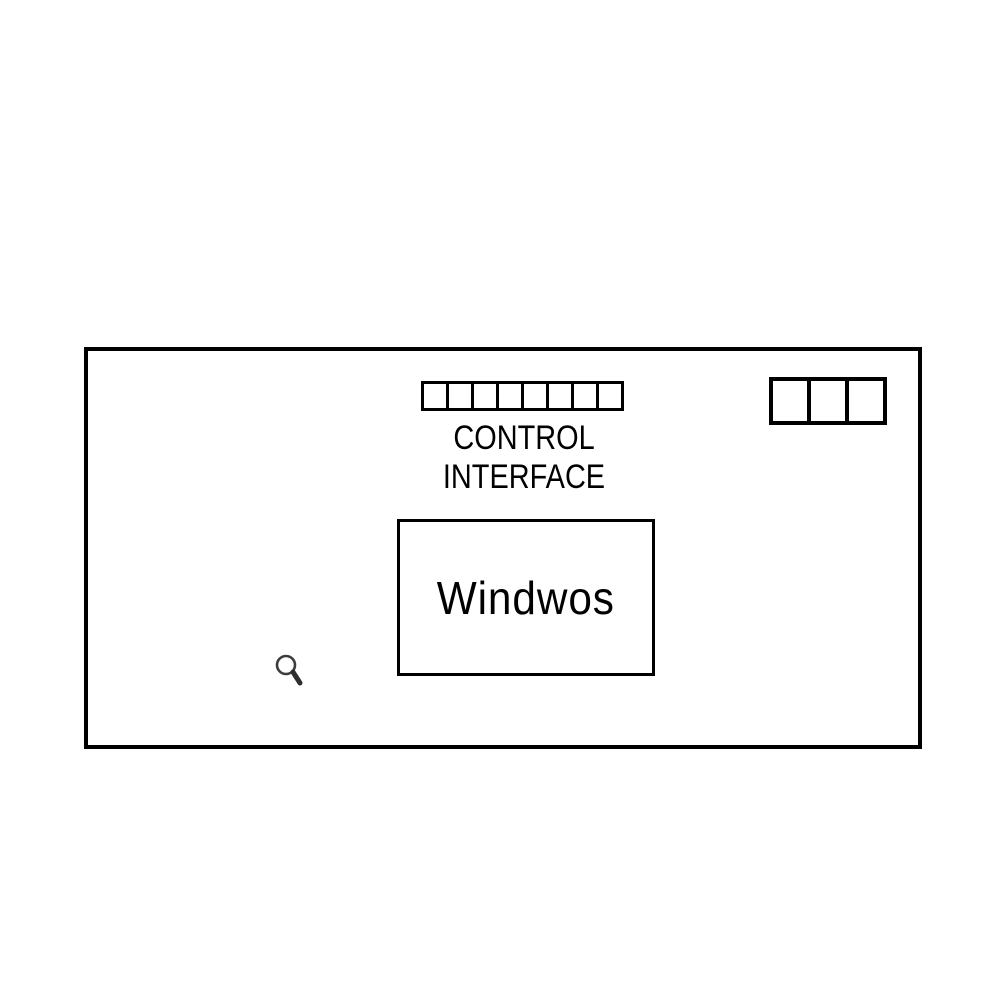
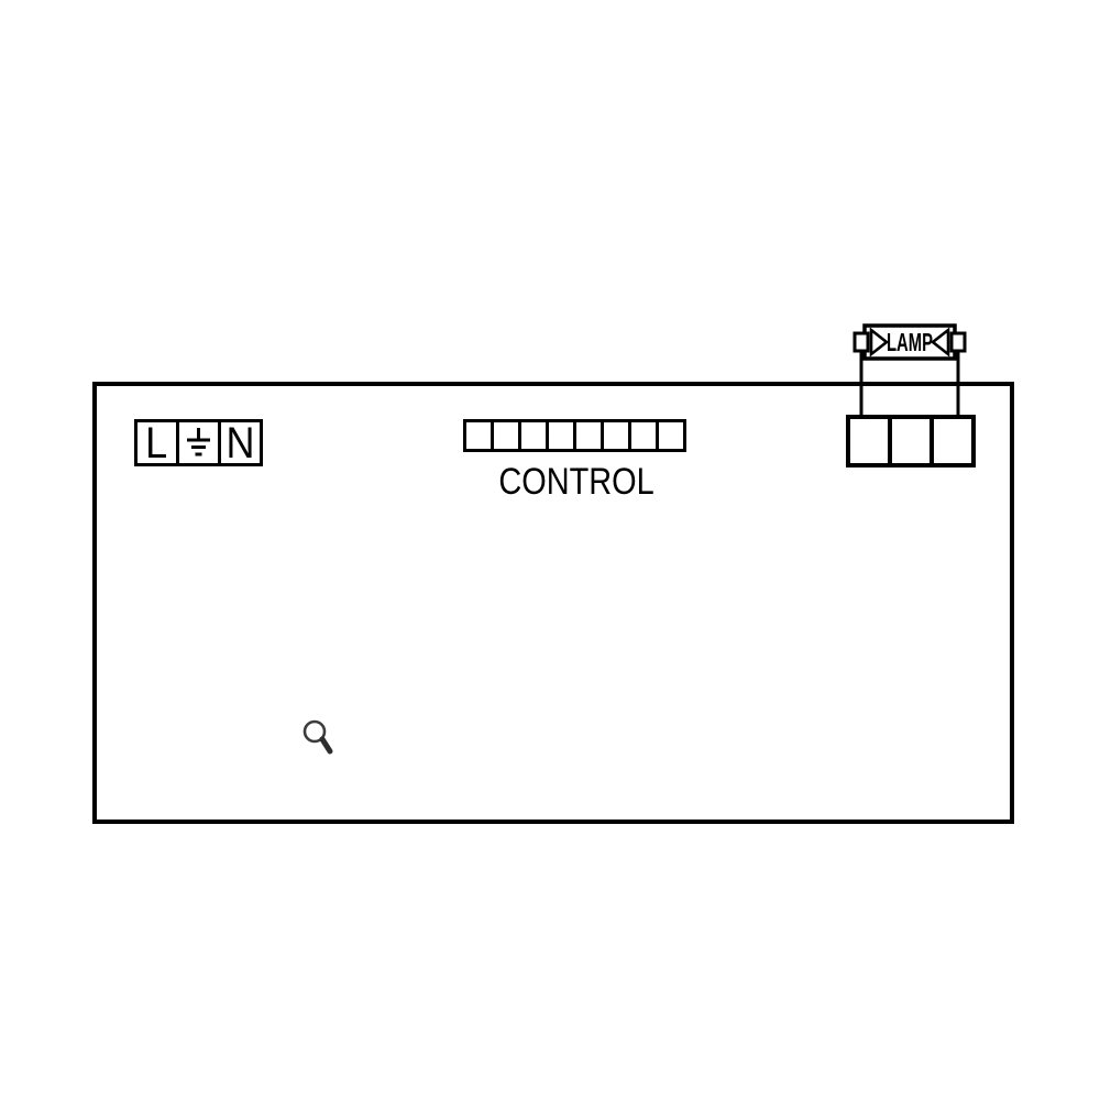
+ LAMP
+ L
+ N
  CONTROL
- INTERFACE
- Windwos
